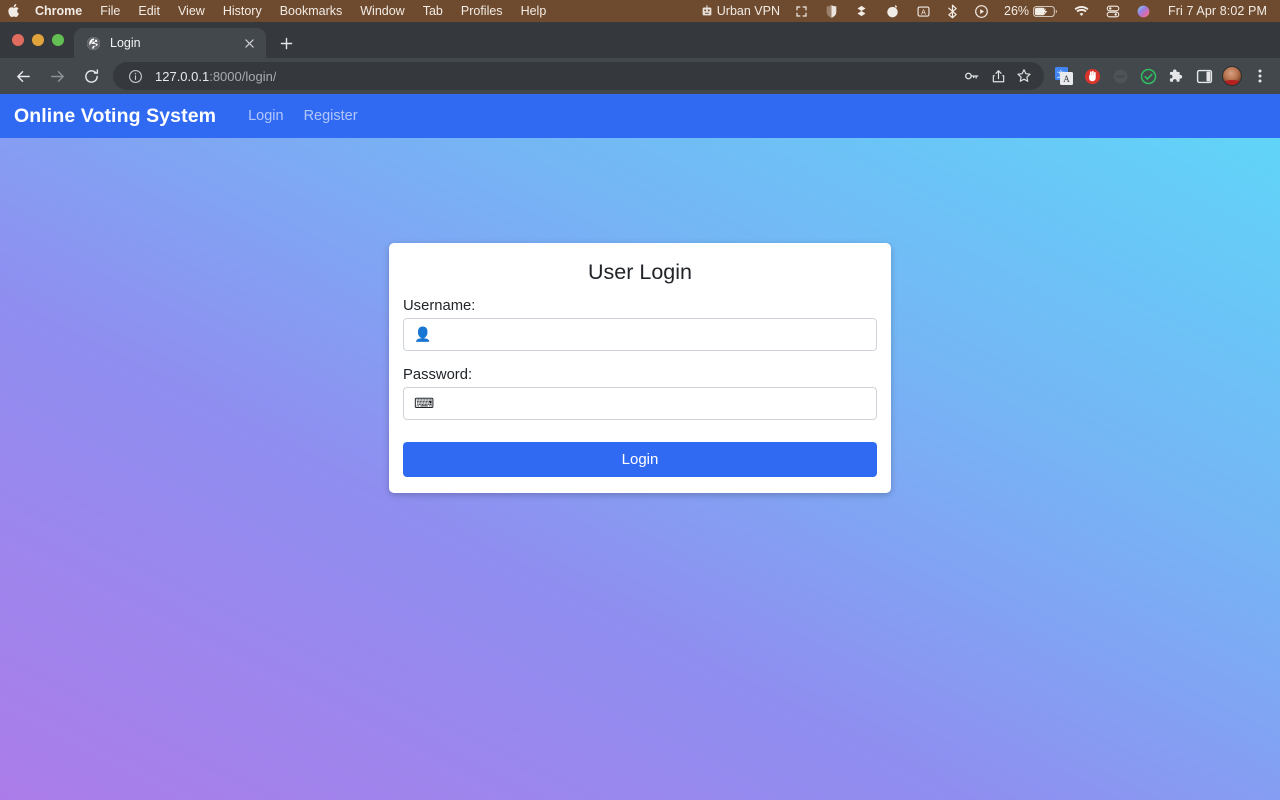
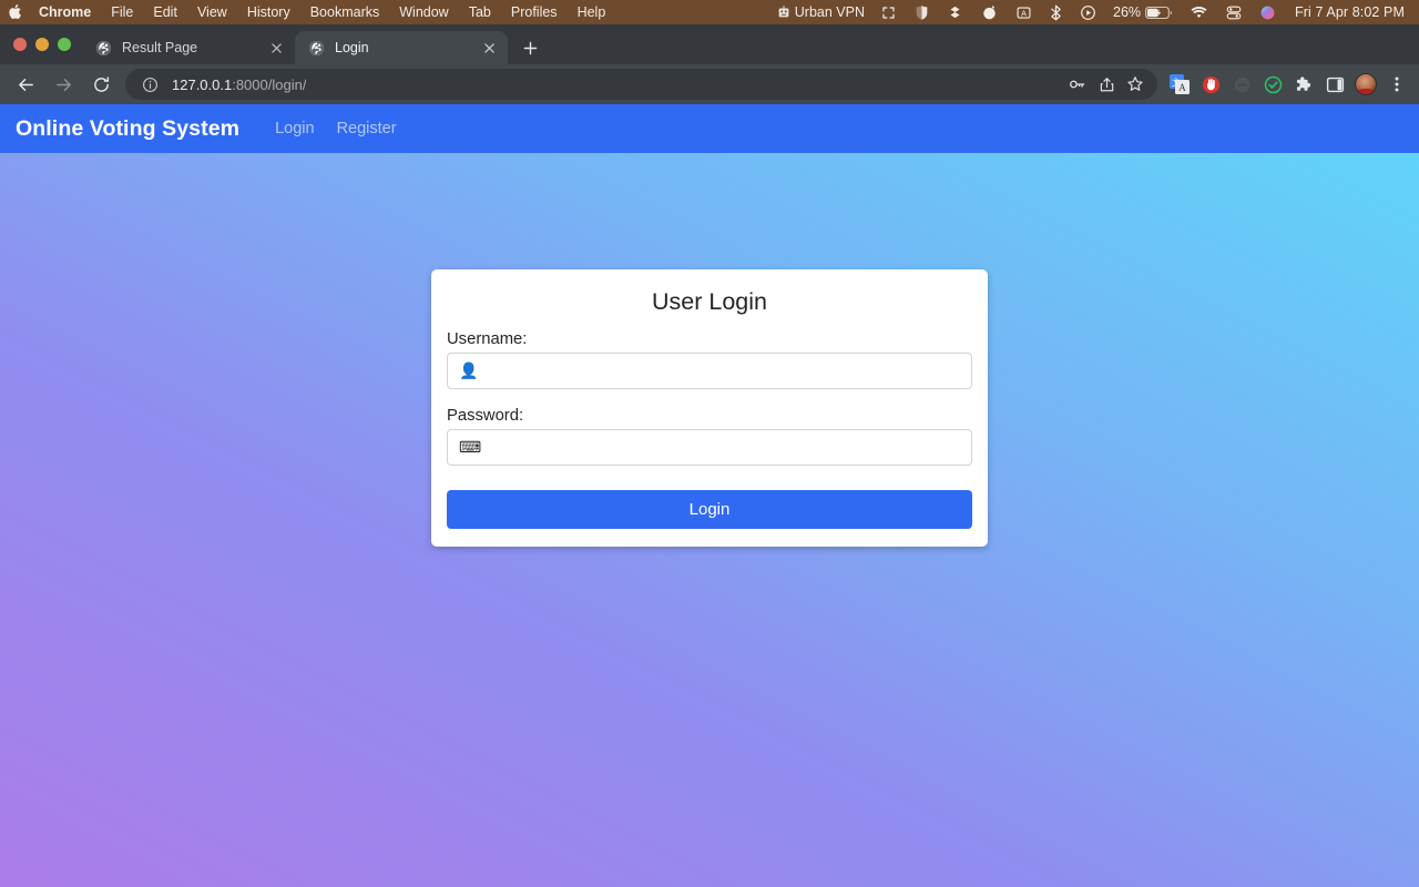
  Chrome
  File
  Edit
  View
  History
  Bookmarks
  Window
  Tab
  Profiles
  Help
  Urban VPN
  A
  26%
  Fri 7 Apr 8:02 PM
+ Result Page
  Login
  127.0.0.1:8000/login/
  A
  Online Voting System
  Login
  Register
  User Login
  Username:
  👤
  Password:
  ⌨
  Login
